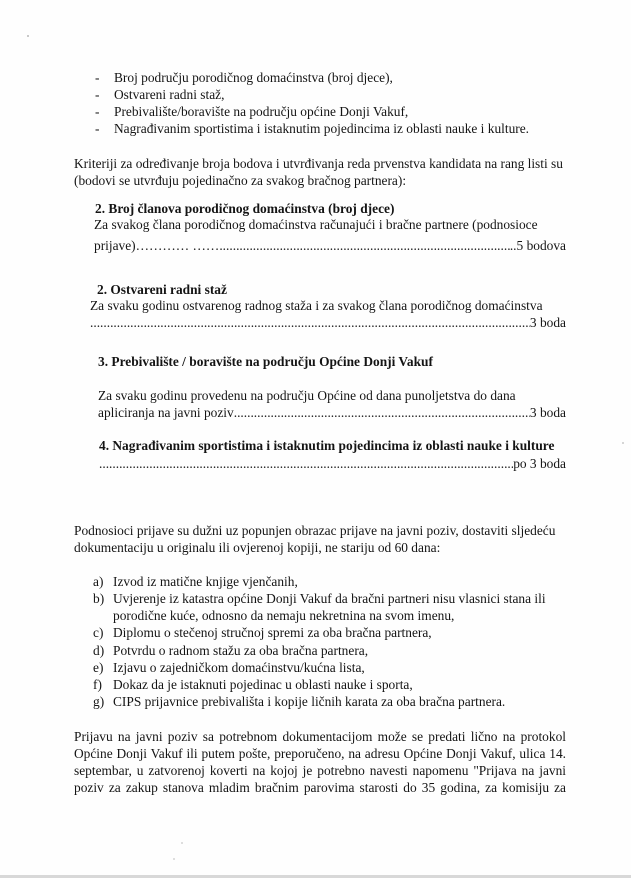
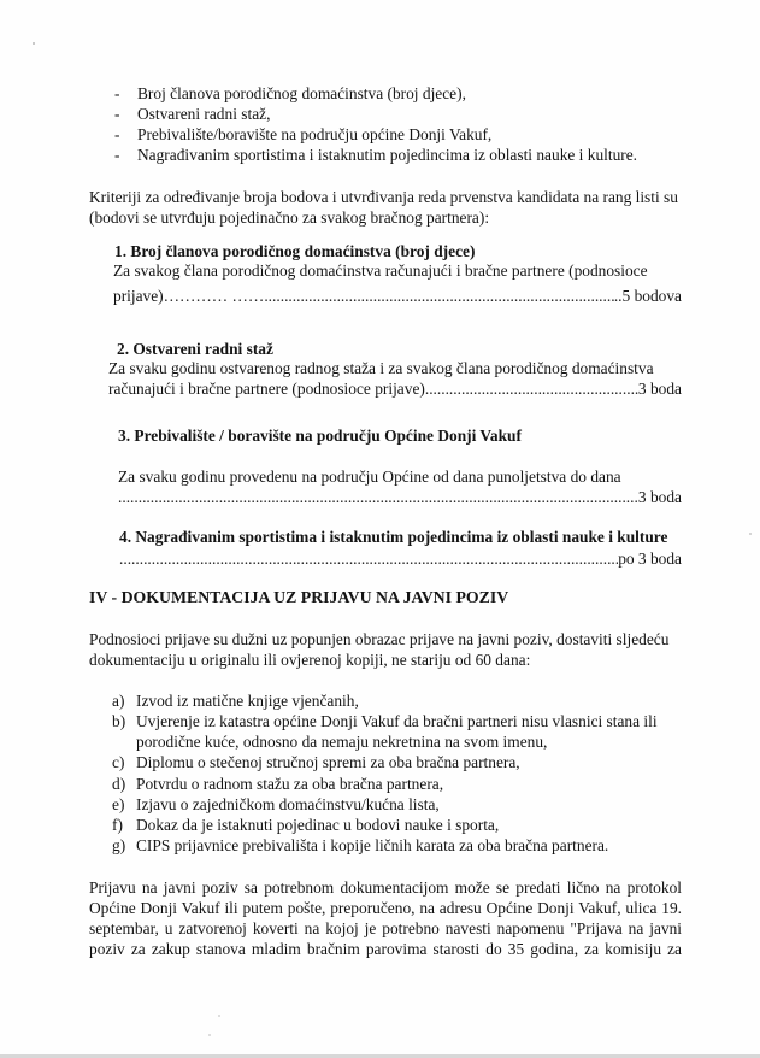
  -
- Broj području porodičnog domaćinstva (broj djece),
+ Broj članova porodičnog domaćinstva (broj djece),
  -
  Ostvareni radni staž,
  -
  Prebivalište/boravište na području općine Donji Vakuf,
  -
  Nagrađivanim sportistima i istaknutim pojedincima iz oblasti nauke i kulture.
  Kriteriji za određivanje broja bodova i utvrđivanja reda prvenstva kandidata na rang listi su
  (bodovi se utvrđuju pojedinačno za svakog bračnog partnera):
- 2. Broj članova porodičnog domaćinstva (broj djece)
+ 1. Broj članova porodičnog domaćinstva (broj djece)
  Za svakog člana porodičnog domaćinstva računajući i bračne partnere (podnosioce
  prijave)………… ……
  ..5 bodova
  2. Ostvareni radni staž
  Za svaku godinu ostvarenog radnog staža i za svakog člana porodičnog domaćinstva
+ računajući i bračne partnere (podnosioce prijave)
  3 boda
  3. Prebivalište / boravište na području Općine Donji Vakuf
  Za svaku godinu provedenu na području Općine od dana punoljetstva do dana
- apliciranja na javni poziv
  3 boda
  4. Nagrađivanim sportistima i istaknutim pojedincima iz oblasti nauke i kulture
  po 3 boda
+ IV - DOKUMENTACIJA UZ PRIJAVU NA JAVNI POZIV
  Podnosioci prijave su dužni uz popunjen obrazac prijave na javni poziv, dostaviti sljedeću
  dokumentaciju u originalu ili ovjerenoj kopiji, ne stariju od 60 dana:
  a)
  Izvod iz matične knjige vjenčanih,
  b)
  Uvjerenje iz katastra općine Donji Vakuf da bračni partneri nisu vlasnici stana ili
  porodične kuće, odnosno da nemaju nekretnina na svom imenu,
  c)
  Diplomu o stečenoj stručnoj spremi za oba bračna partnera,
  d)
  Potvrdu o radnom stažu za oba bračna partnera,
  e)
  Izjavu o zajedničkom domaćinstvu/kućna lista,
  f)
- Dokaz da je istaknuti pojedinac u oblasti nauke i sporta,
+ Dokaz da je istaknuti pojedinac u bodovi nauke i sporta,
  g)
  CIPS prijavnice prebivališta i kopije ličnih karata za oba bračna partnera.
  Prijavu na javni poziv sa potrebnom dokumentacijom može se predati lično na protokol
- Općine Donji Vakuf ili putem pošte, preporučeno, na adresu Općine Donji Vakuf, ulica 14.
+ Općine Donji Vakuf ili putem pošte, preporučeno, na adresu Općine Donji Vakuf, ulica 19.
  septembar, u zatvorenoj koverti na kojoj je potrebno navesti napomenu "Prijava na javni
  poziv za zakup stanova mladim bračnim parovima starosti do 35 godina, za komisiju za
